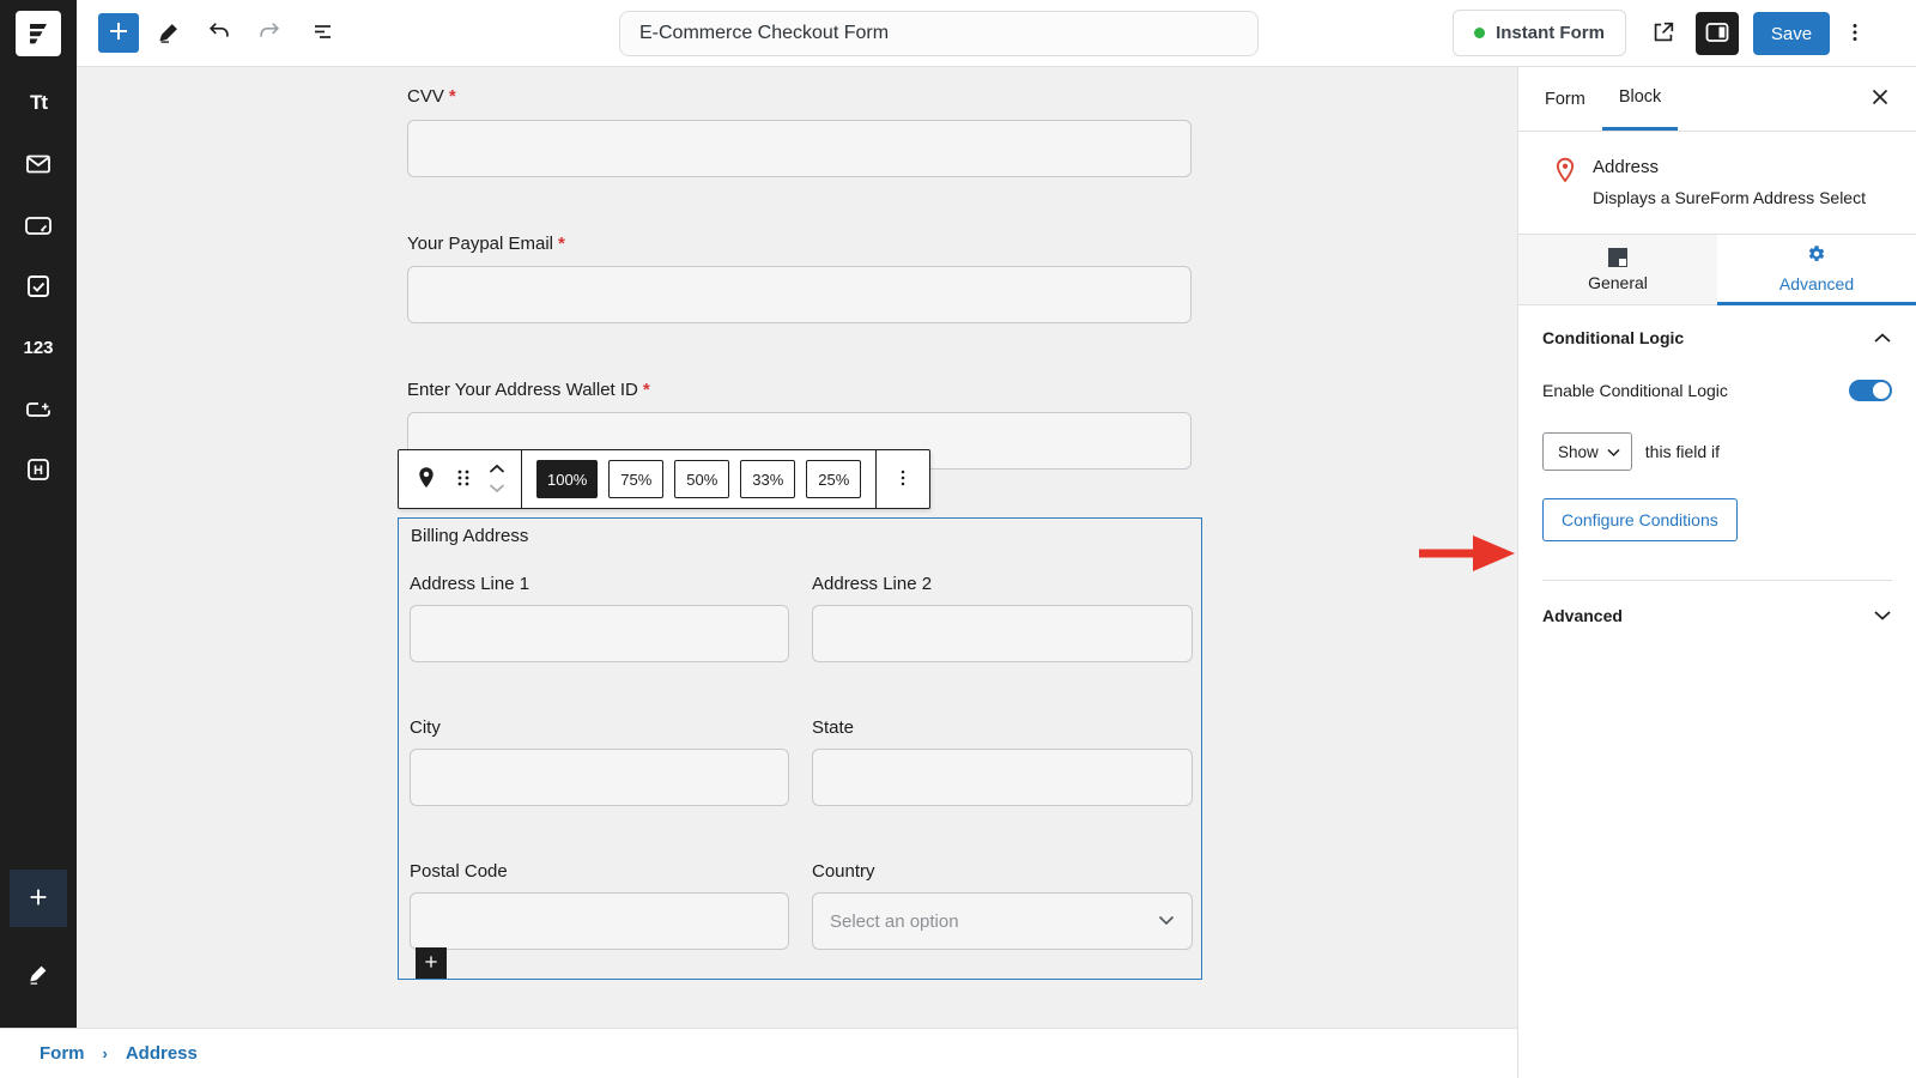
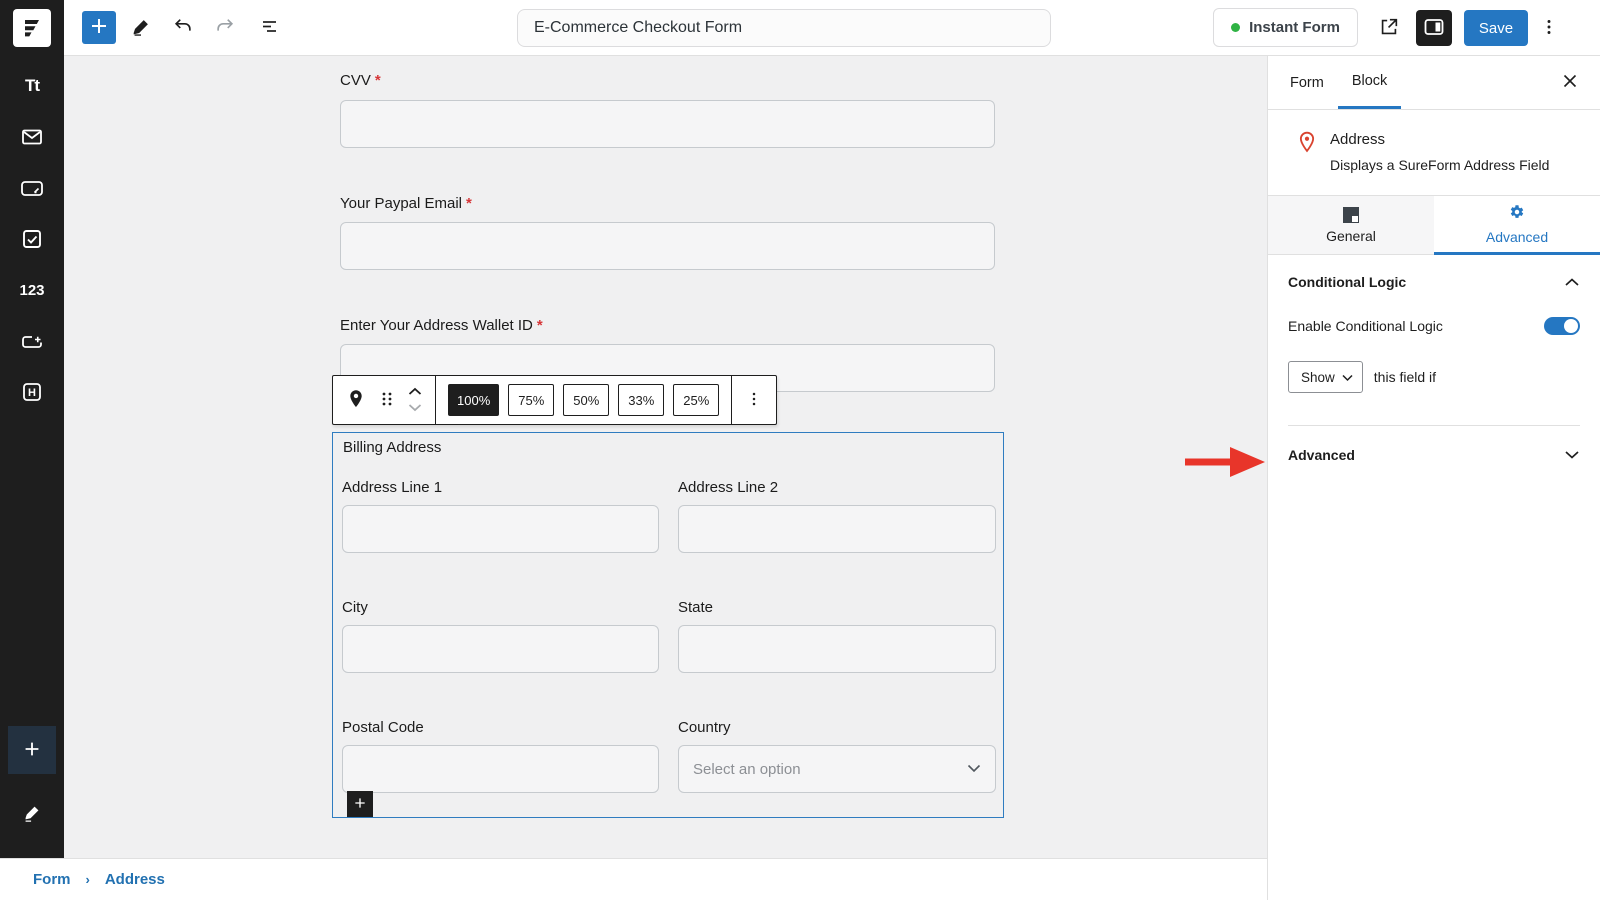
  E-Commerce Checkout Form
  Instant Form
  Save
  Tt
  123
  H
  CVV *
  Your Paypal Email *
  Enter Your Address Wallet ID *
  100%
  75%
  50%
  33%
  25%
  Billing Address
  Address Line 1
  Address Line 2
  City
  State
  Postal Code
  Country
  Select an option
  Form
  Block
  Address
- Displays a SureForm Address Select
+ Displays a SureForm Address Field
  General
  Advanced
  Conditional Logic
  Enable Conditional Logic
  Show
  this field if
- Configure Conditions
  Advanced
  Form
  ›
  Address
